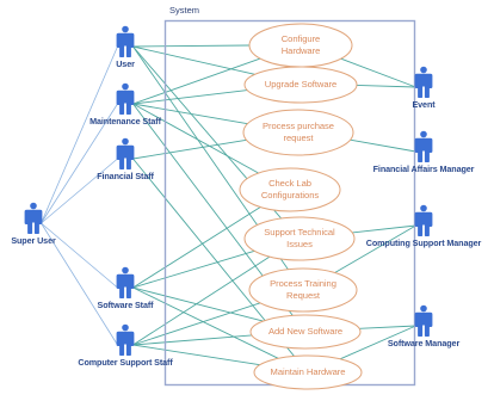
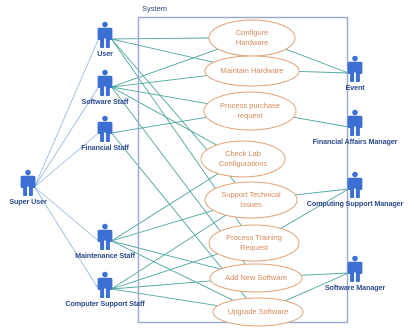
  System
  Configure
  Hardware
- Upgrade Software
+ Maintain Hardware
  Process purchase
  request
  Check Lab
  Configurations
  Support Technical
  Issues
  Process Training
  Request
  Add New Software
- Maintain Hardware
+ Upgrade Software
  User
- Maintenance Staff
+ Software Staff
  Financial Staff
  Super User
- Software Staff
+ Maintenance Staff
  Computer Support Staff
  Event
  Financial Affairs Manager
  Computing Support Manager
  Software Manager
